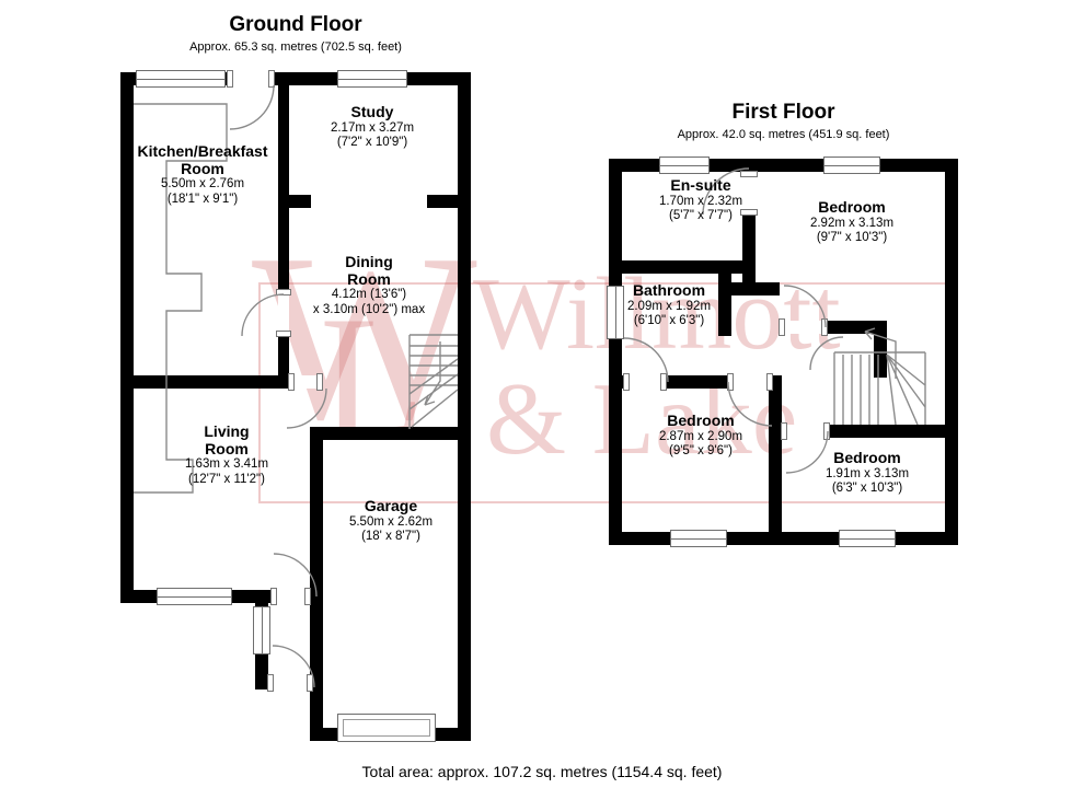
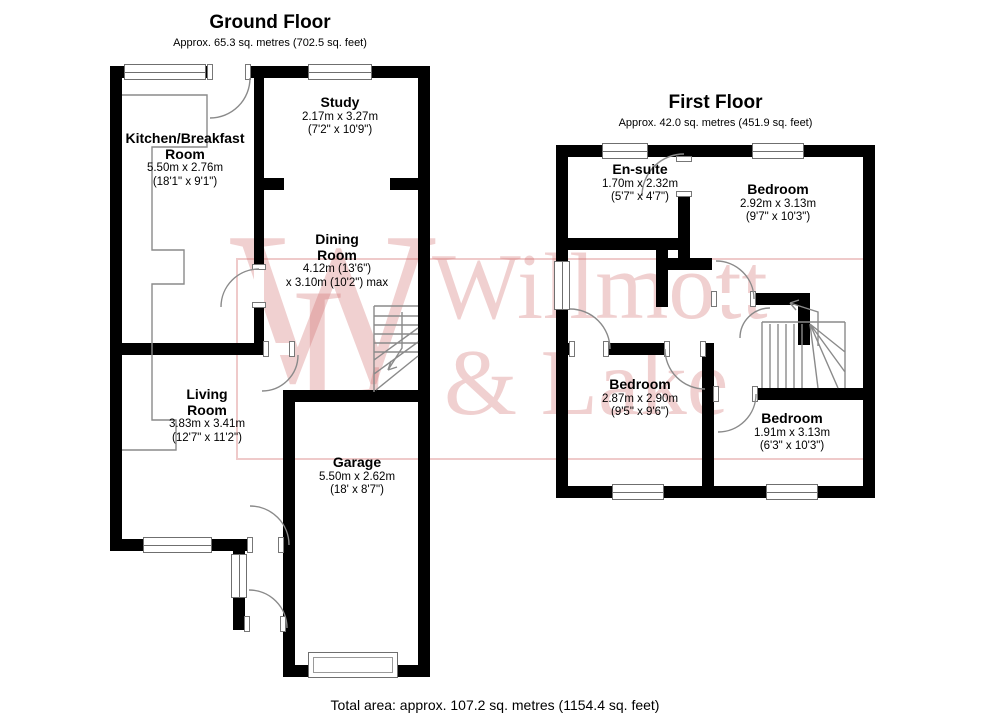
  W
  L
  Wilmott
  & Lak
  Ground Floor
  Approx. 65.3 sq. metres (702.5 sq. feet)
  First Floor
  Approx. 42.0 sq. metres (451.9 sq. feet)
  Kitchen/Breakfast Room
  5.50m x 2.76m
  (18'1" x 9'1")
  Study
  2.17m x 3.27m
  (7'2" x 10'9")
  Dining Room
  4.12m (13'6")
  x 3.10m (10'2") max
  Living Room
- 1.63m x 3.41m
+ 3.83m x 3.41m
  (12'7" x 11'2")
  Garage
  5.50m x 2.62m
  (18' x 8'7")
  En-suite
  1.70m x 2.32m
- (5'7" x 7'7")
+ (5'7" x 4'7")
  Bedroom
  2.92m x 3.13m
  (9'7" x 10'3")
- Bathroom
- 2.09m x 1.92m
- (6'10" x 6'3")
  Bedroom
  2.87m x 2.90m
  (9'5" x 9'6")
  Bedroom
  1.91m x 3.13m
  (6'3" x 10'3")
  Total area: approx. 107.2 sq. metres (1154.4 sq. feet)
